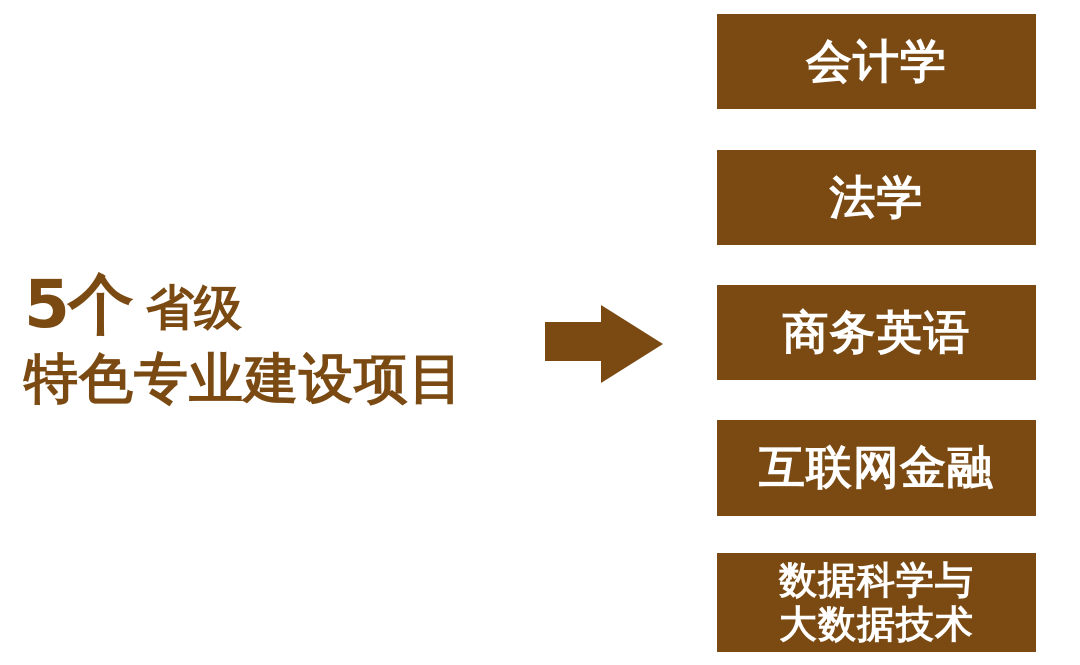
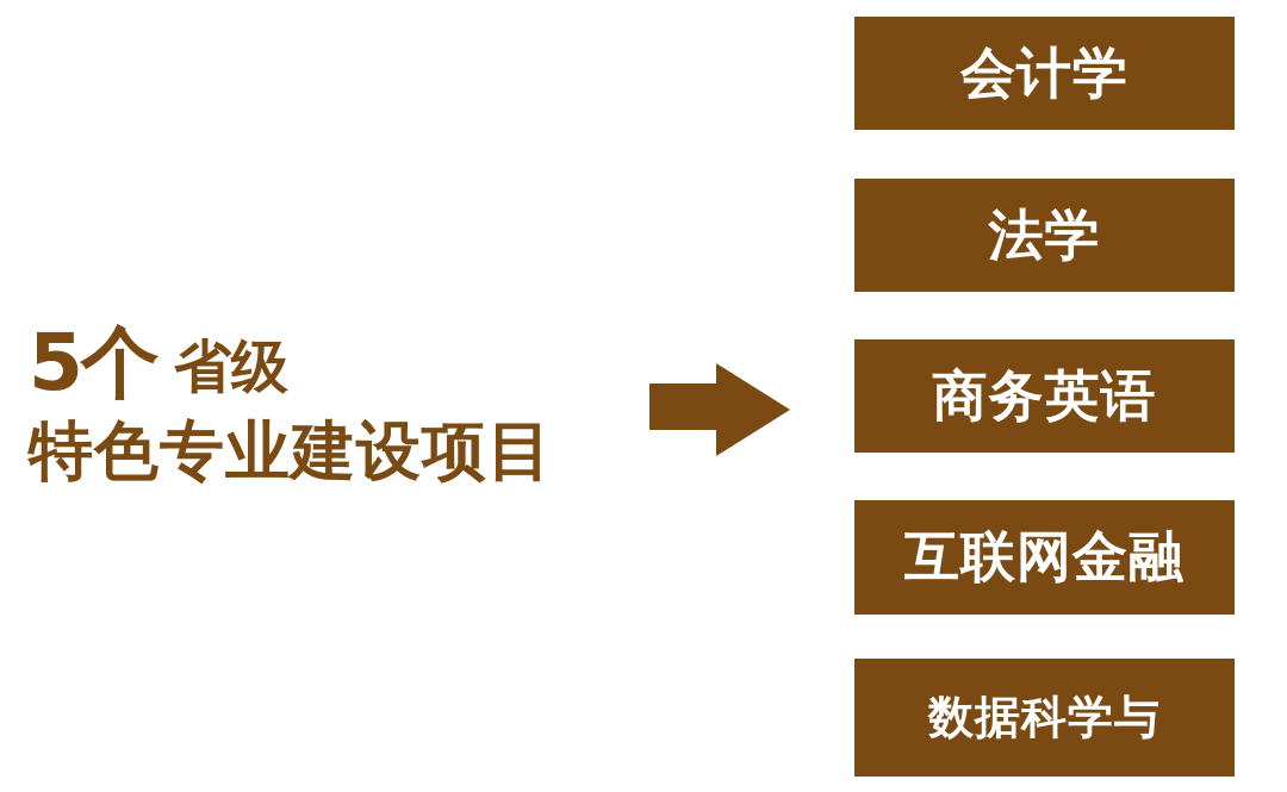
  5个
  省级
  特色专业建设项目
  会计学
  法学
  商务英语
  互联网金融
  数据科学与
- 大数据技术
